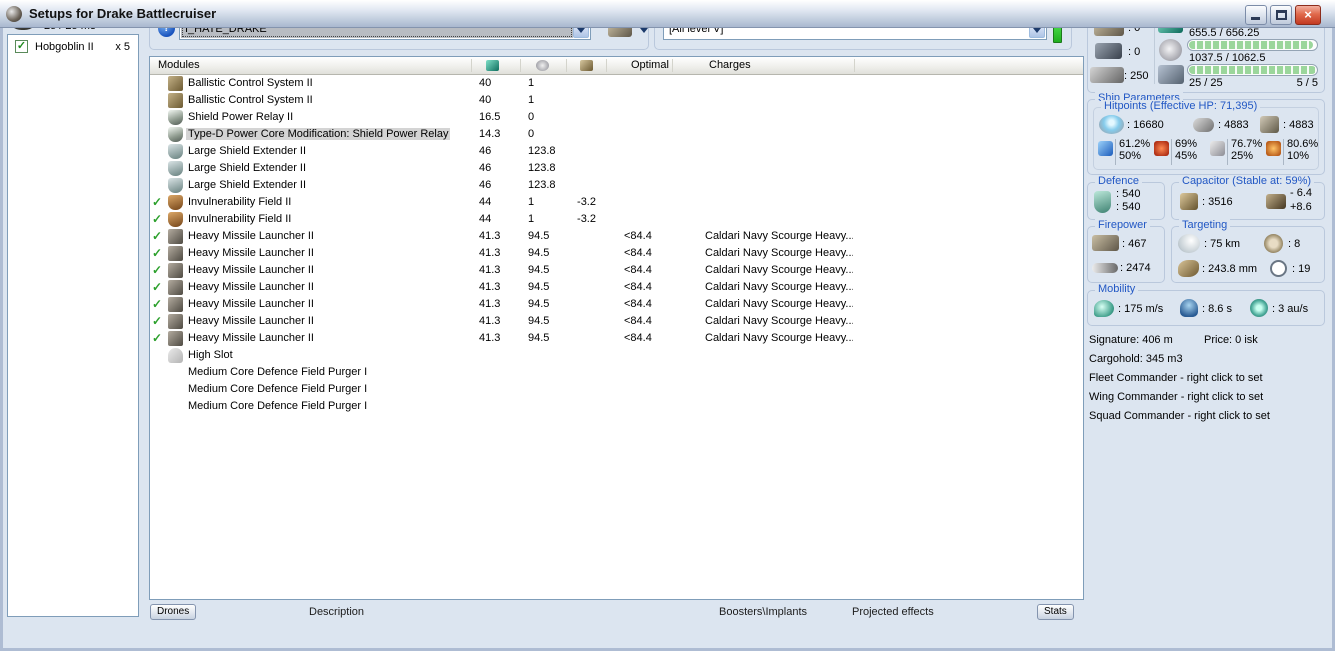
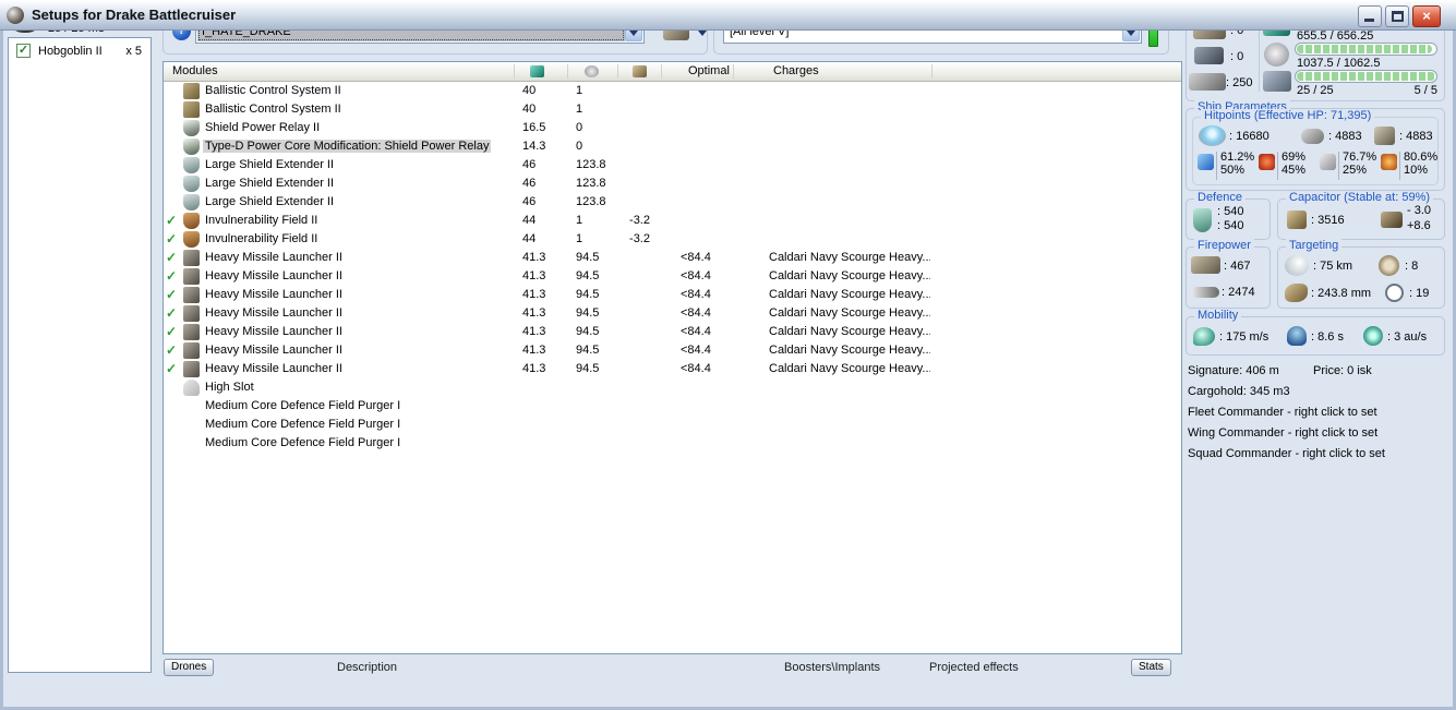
  Setups for Drake Battlecruiser
  ×
  ✓
  Hobgoblin II
  x 5
  ?
  I_HATE_DRAKE
  [All level V]
  Modules
  Optimal
  Charges
  Ballistic Control System II
  40
  1
  Ballistic Control System II
  40
  1
  Shield Power Relay II
  16.5
  0
  Type-D Power Core Modification: Shield Power Relay
  14.3
  0
  Large Shield Extender II
  46
  123.8
  Large Shield Extender II
  46
  123.8
  Large Shield Extender II
  46
  123.8
  ✓
  Invulnerability Field II
  44
  1
  -3.2
  ✓
  Invulnerability Field II
  44
  1
  -3.2
  ✓
  Heavy Missile Launcher II
  41.3
  94.5
  <84.4
  Caldari Navy Scourge Heavy..
  ✓
  Heavy Missile Launcher II
  41.3
  94.5
  <84.4
  Caldari Navy Scourge Heavy..
  ✓
  Heavy Missile Launcher II
  41.3
  94.5
  <84.4
  Caldari Navy Scourge Heavy..
  ✓
  Heavy Missile Launcher II
  41.3
  94.5
  <84.4
  Caldari Navy Scourge Heavy..
  ✓
  Heavy Missile Launcher II
  41.3
  94.5
  <84.4
  Caldari Navy Scourge Heavy..
  ✓
  Heavy Missile Launcher II
  41.3
  94.5
  <84.4
  Caldari Navy Scourge Heavy..
  ✓
  Heavy Missile Launcher II
  41.3
  94.5
  <84.4
  Caldari Navy Scourge Heavy..
  High Slot
  Medium Core Defence Field Purger I
  Medium Core Defence Field Purger I
  Medium Core Defence Field Purger I
  Drones
  Description
  Boosters\Implants
  Projected effects
  Stats
  : 0
  : 0
  : 250
  655.5 / 656.25
  1037.5 / 1062.5
  25 / 25
  5 / 5
  Ship Parameters
  Hitpoints (Effective HP: 71,395)
  : 16680
  : 4883
  : 4883
  61.2%
  50%
  69%
  45%
  76.7%
  25%
  80.6%
  10%
  Defence
  : 540
  : 540
  Capacitor (Stable at: 59%)
  : 3516
- - 6.4
+ - 3.0
  +8.6
  Firepower
  : 467
  : 2474
  Targeting
  : 75 km
  : 8
  : 243.8 mm
  : 19
  Mobility
  : 175 m/s
  : 8.6 s
  : 3 au/s
  Signature: 406 m
  Price: 0 isk
  Cargohold: 345 m3
  Fleet Commander - right click to set
  Wing Commander - right click to set
  Squad Commander - right click to set
